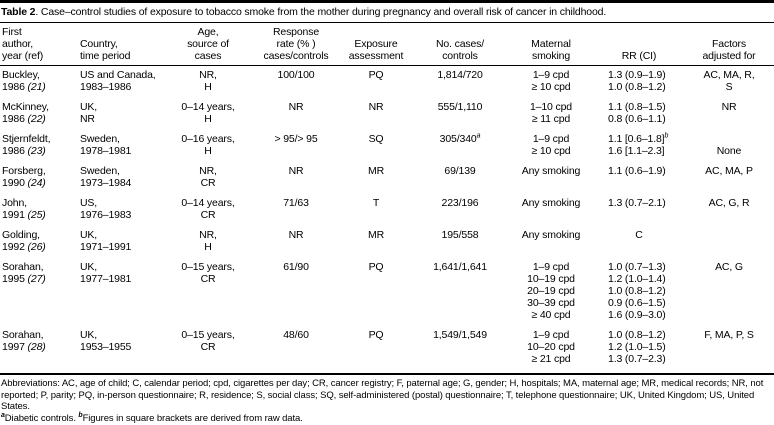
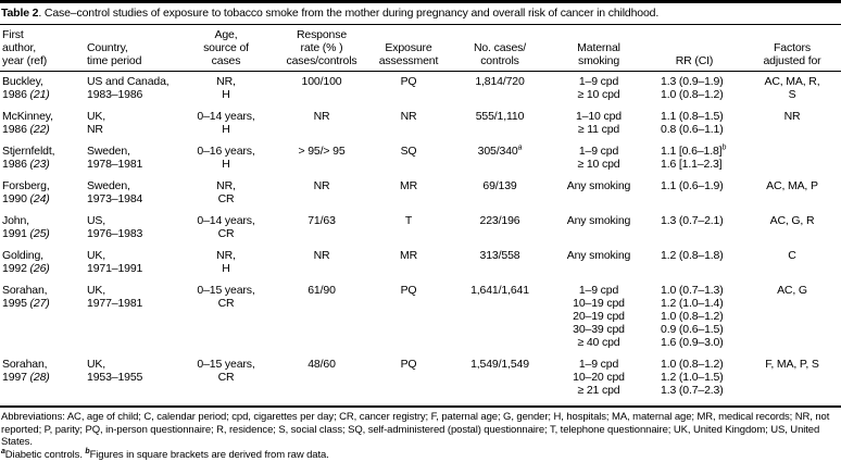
  Table 2. Case–control studies of exposure to tobacco smoke from the mother during pregnancy and overall risk of cancer in childhood.
  First
  author,
  year (ref)
  Country,
  time period
  Age,
  source of
  cases
  Response
  rate (% )
  cases/controls
  Exposure
  assessment
  No. cases/
  controls
  Maternal
  smoking
  RR (CI)
  Factors
  adjusted for
  Buckley,
  1986 (21)
  US and Canada,
  1983–1986
  NR,
  H
  100/100
  PQ
  1,814/720
  1–9 cpd
  ≥ 10 cpd
  1.3 (0.9–1.9)
  1.0 (0.8–1.2)
  AC, MA, R,
  S
  McKinney,
  1986 (22)
  UK,
  NR
  0–14 years,
  H
  NR
  NR
  555/1,110
  1–10 cpd
  ≥ 11 cpd
  1.1 (0.8–1.5)
  0.8 (0.6–1.1)
  NR
  Stjernfeldt,
  1986 (23)
  Sweden,
  1978–1981
  0–16 years,
  H
  > 95/> 95
  SQ
  305/340
  1–9 cpd
  ≥ 10 cpd
  1.1 [0.6–1.8]
  1.6 [1.1–2.3]
- None
  Forsberg,
  1990 (24)
  Sweden,
  1973–1984
  NR,
  CR
  NR
  MR
  69/139
  Any smoking
  1.1 (0.6–1.9)
  AC, MA, P
  John,
  1991 (25)
  US,
  1976–1983
  0–14 years,
  CR
  71/63
  T
  223/196
  Any smoking
  1.3 (0.7–2.1)
  AC, G, R
  Golding,
  1992 (26)
  UK,
  1971–1991
  NR,
  H
  NR
  MR
- 195/558
+ 313/558
  Any smoking
+ 1.2 (0.8–1.8)
  C
  Sorahan,
  1995 (27)
  UK,
  1977–1981
  0–15 years,
  CR
  61/90
  PQ
  1,641/1,641
  1–9 cpd
  10–19 cpd
  20–19 cpd
  30–39 cpd
  ≥ 40 cpd
  1.0 (0.7–1.3)
  1.2 (1.0–1.4)
  1.0 (0.8–1.2)
  0.9 (0.6–1.5)
  1.6 (0.9–3.0)
  AC, G
  Sorahan,
  1997 (28)
  UK,
  1953–1955
  0–15 years,
  CR
  48/60
  PQ
  1,549/1,549
  1–9 cpd
  10–20 cpd
  ≥ 21 cpd
  1.0 (0.8–1.2)
  1.2 (1.0–1.5)
  1.3 (0.7–2.3)
  F, MA, P, S
  Abbreviations: AC, age of child; C, calendar period; cpd, cigarettes per day; CR, cancer registry; F, paternal age; G, gender; H, hospitals; MA, maternal age; MR, medical records; NR, not
  reported; P, parity; PQ, in-person questionnaire; R, residence; S, social class; SQ, self-administered (postal) questionnaire; T, telephone questionnaire; UK, United Kingdom; US, United
  States.
  Diabetic controls. Figures in square brackets are derived from raw data.
